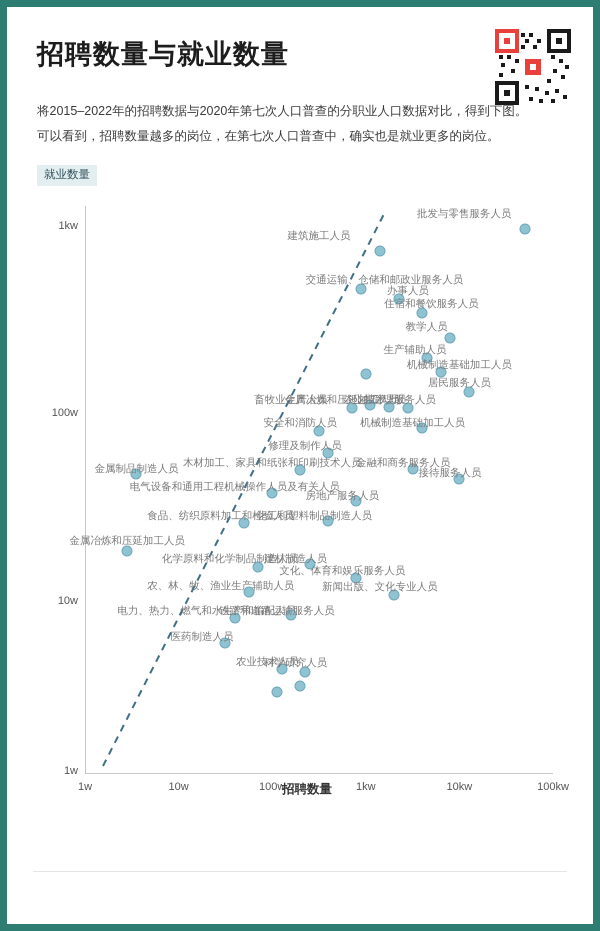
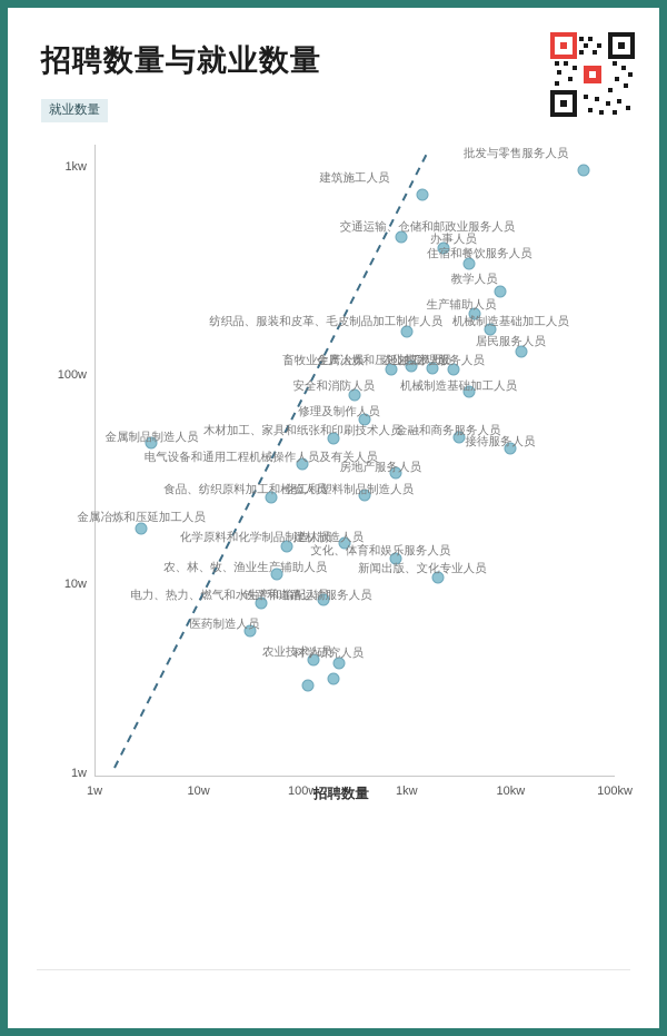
  招聘数量与就业数量
- 将2015–2022年的招聘数据与2020年第七次人口普查的分职业人口数据对比，得到下图。可以看到，招聘数量越多的岗位，在第七次人口普查中，确实也是就业更多的岗位。
  就业数量
  1kw
  100w
  10w
  1w
  1w
  10w
  100w
  1kw
  10kw
  100kw
  批发与零售服务人员
  建筑施工人员
  交通运输、仓储和邮政业服务人员
  办事人员
  住宿和餐饮服务人员
  教学人员
  生产辅助人员
+ 纺织品、服装和皮革、毛皮制品加工制作人员
  机械制造基础加工人员
  居民服务人员
  畜牧业生产人员
  金属冶炼和压延加工人员
  农业技术人员
  公共管理服务人员
  安全和消防人员
  机械制造基础加工人员
  修理及制作人员
  木材加工、家具和纸张和印刷技术人员
  金融和商务服务人员
  金属制品制造人员
  接待服务人员
  电气设备和通用工程机械操作人员及有关人员
  房地产服务人员
  食品、纺织原料加工和检验人员
  化工和塑料制品制造人员
  金属冶炼和压延加工人员
  化学原料和化学制品制造人员
  建材制造人员
  文化、体育和娱乐服务人员
  农、林、牧、渔业生产辅助人员
  新闻出版、文化专业人员
  电力、热力、燃气和水生产和输配人
  铁路和道路运输服务人员
  医药制造人员
  农业技术人员
  科学研究人员
  招聘数量
